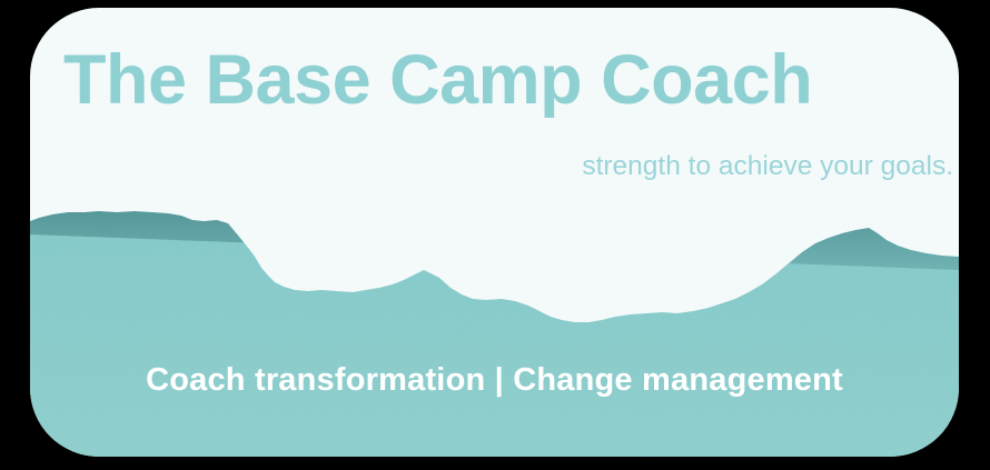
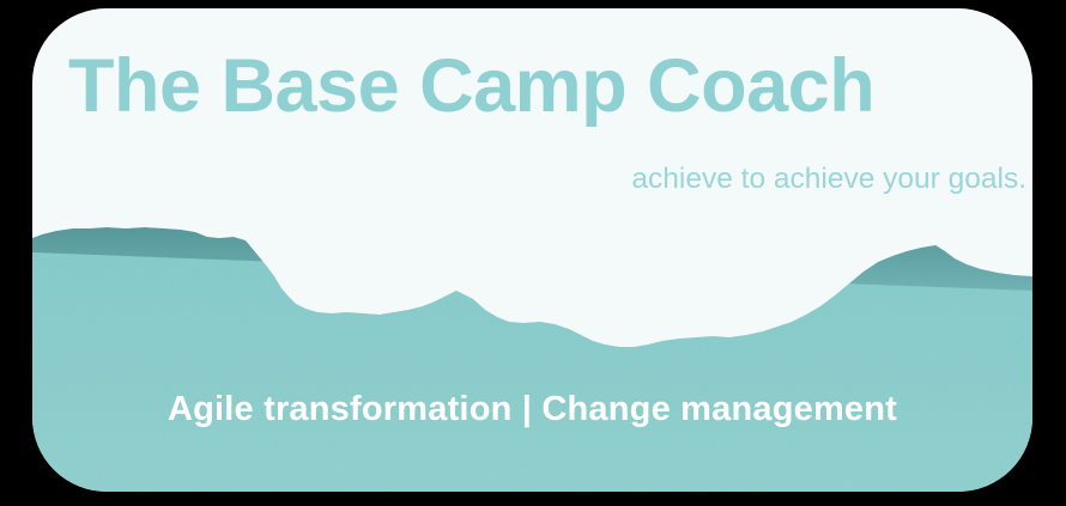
  The Base Camp Coach
- strength to achieve your goals.
+ achieve to achieve your goals.
- Coach transformation | Change management
+ Agile transformation | Change management
